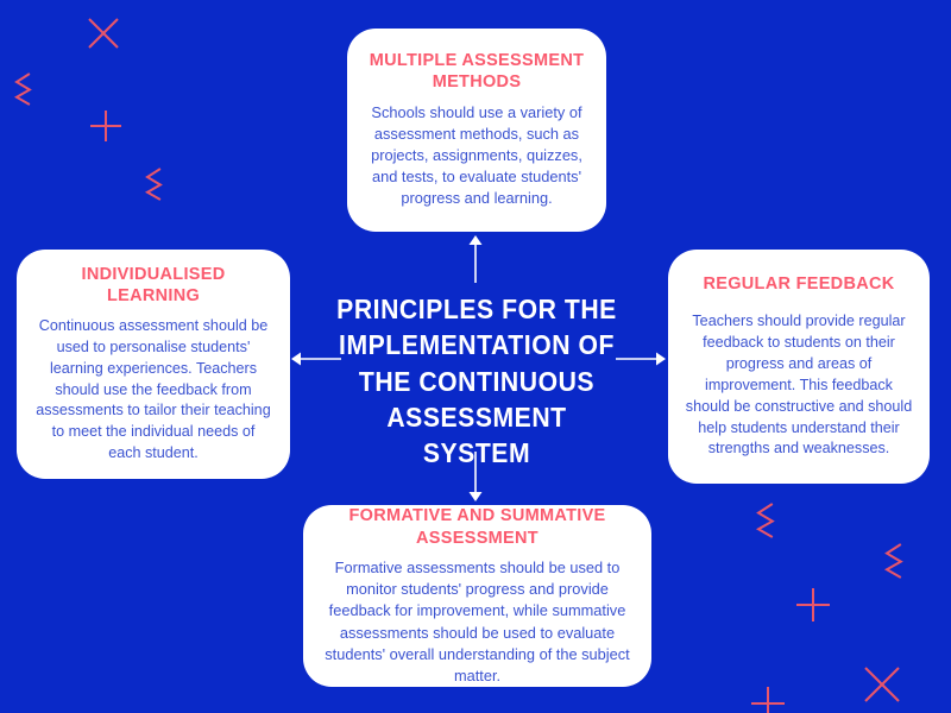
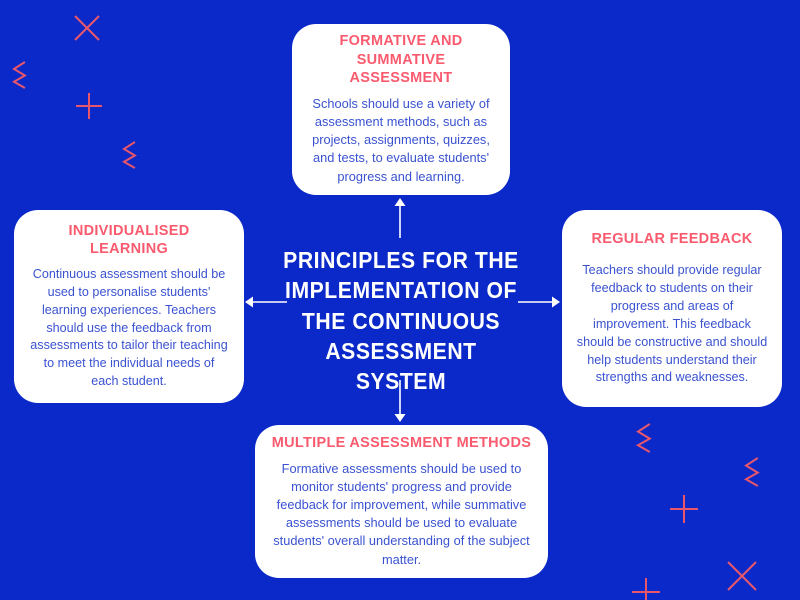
  PRINCIPLES FOR THE IMPLEMENTATION OF THE CONTINUOUS ASSESSMENT SYSTEM
- MULTIPLE ASSESSMENT METHODS
+ FORMATIVE AND SUMMATIVE ASSESSMENT
  Schools should use a variety of assessment methods, such as projects, assignments, quizzes, and tests, to evaluate students' progress and learning.
  INDIVIDUALISED LEARNING
  Continuous assessment should be used to personalise students' learning experiences. Teachers should use the feedback from assessments to tailor their teaching to meet the individual needs of each student.
  REGULAR FEEDBACK
  Teachers should provide regular feedback to students on their progress and areas of improvement. This feedback should be constructive and should help students understand their strengths and weaknesses.
- FORMATIVE AND SUMMATIVE ASSESSMENT
+ MULTIPLE ASSESSMENT METHODS
  Formative assessments should be used to monitor students' progress and provide feedback for improvement, while summative assessments should be used to evaluate students' overall understanding of the subject matter.
